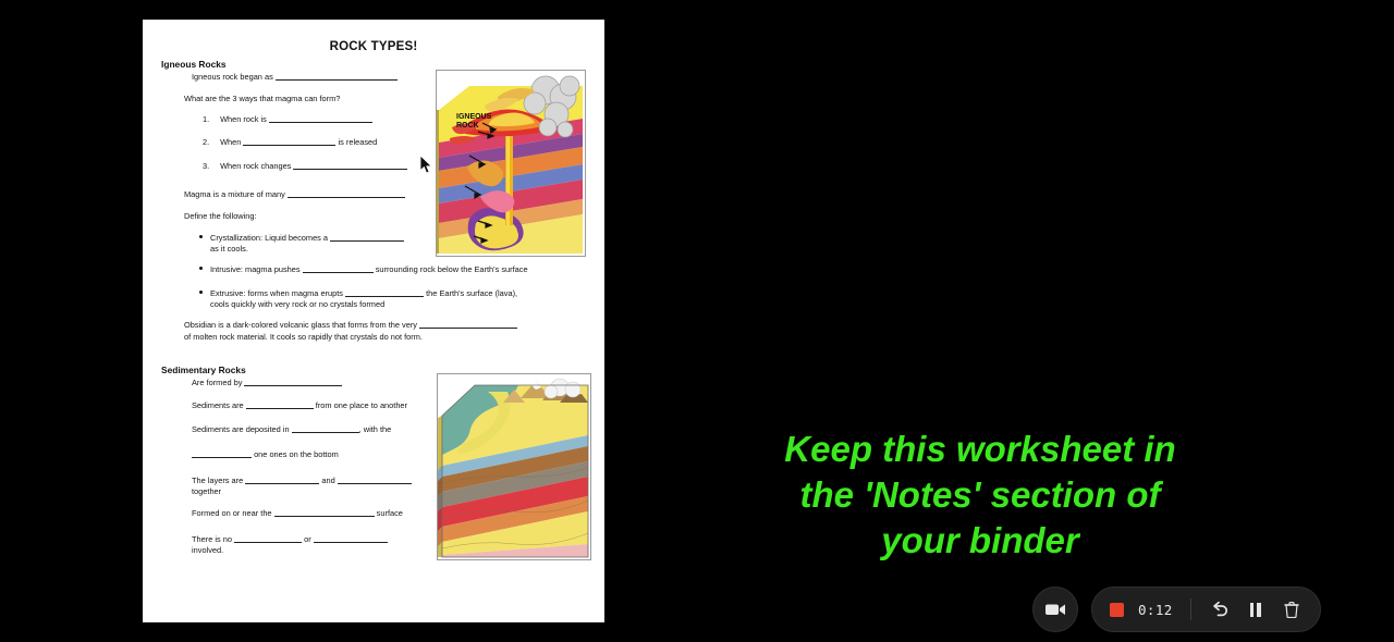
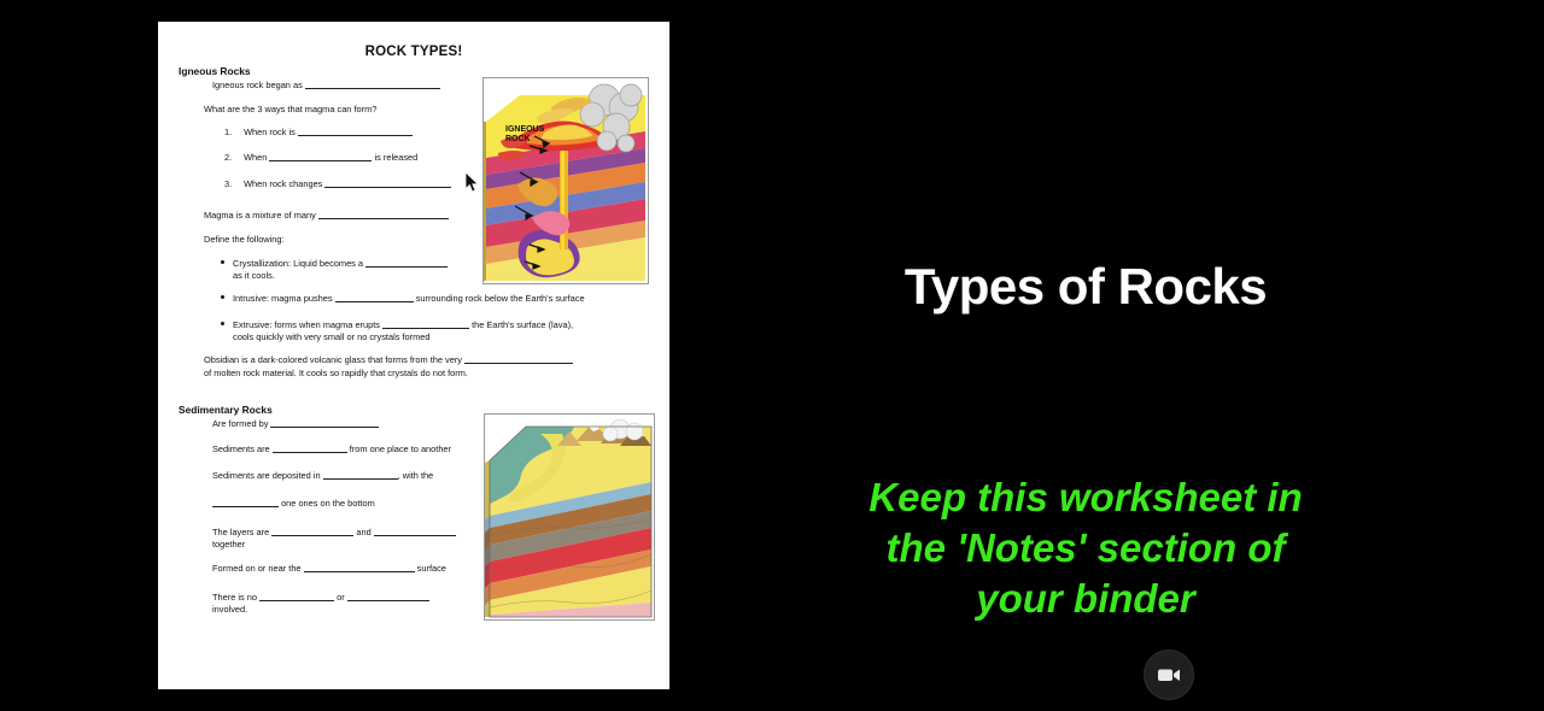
  ROCK TYPES!
  Igneous Rocks
  Igneous rock began as
  What are the 3 ways that magma can form?
  1. When rock is
  2. When is released
  3. When rock changes
  Magma is a mixture of many
  Define the following:
  Crystallization: Liquid becomes a
  as it cools.
  Intrusive: magma pushes surrounding rock below the Earth's surface
  Extrusive: forms when magma erupts the Earth's surface (lava),
- cools quickly with very rock or no crystals formed
+ cools quickly with very small or no crystals formed
  Obsidian is a dark-colored volcanic glass that forms from the very
  of molten rock material. It cools so rapidly that crystals do not form.
  Sedimentary Rocks
  Are formed by
  Sediments are from one place to another
  Sediments are deposited in , with the
  one ones on the bottom
  The layers are and
  together
  Formed on or near the surface
  There is no or
  involved.
+ Types of Rocks
  Keep this worksheet in
  the 'Notes' section of
  your binder
- 0:12
